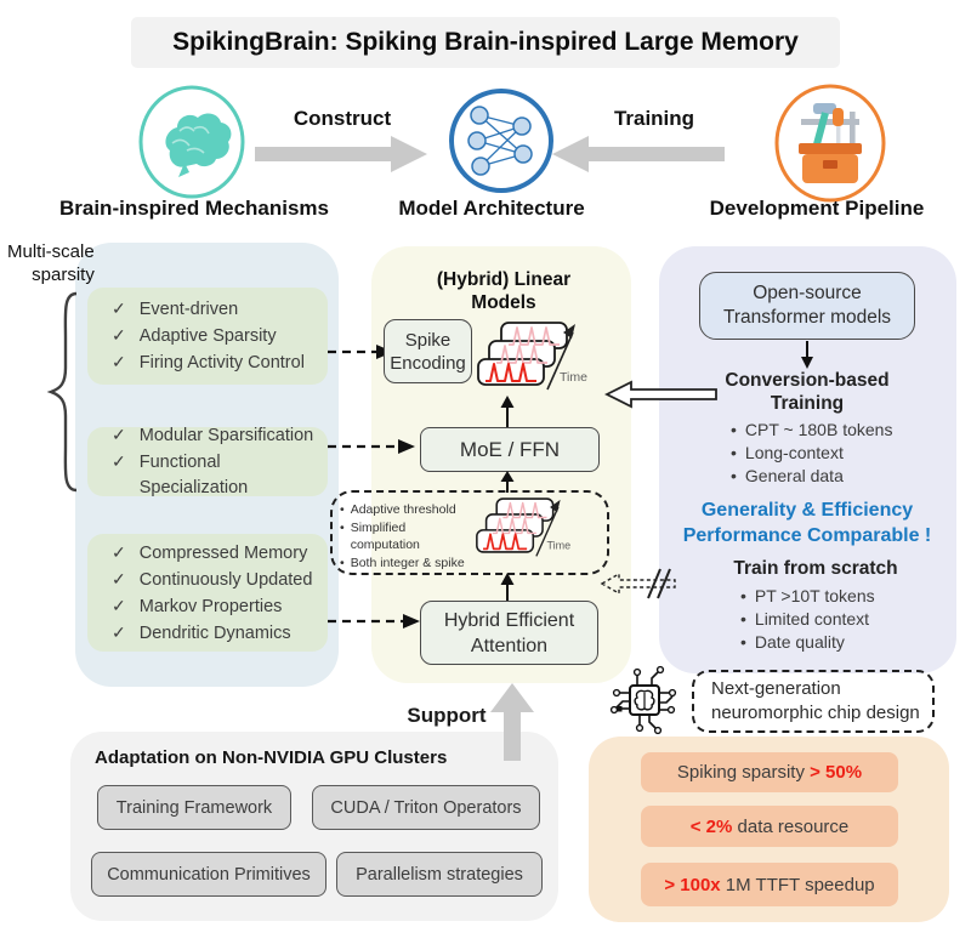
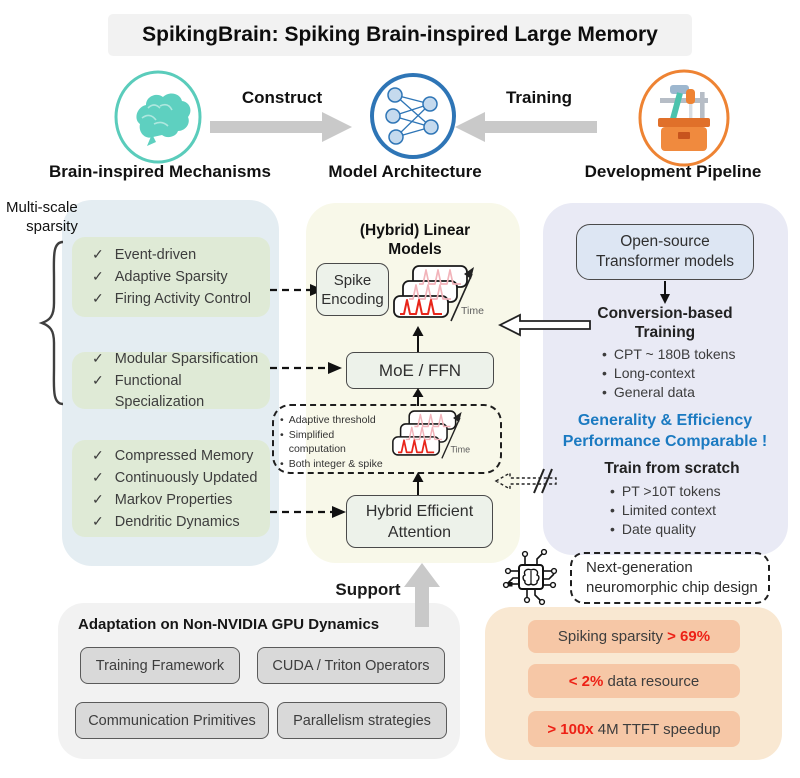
  SpikingBrain: Spiking Brain-inspired Large Memory
  Construct
  Training
  Brain-inspired Mechanisms
  Model Architecture
  Development Pipeline
  Multi-scale
  sparsity
  ✓
  Event-driven
  ✓
  Adaptive Sparsity
  ✓
  Firing Activity Control
  ✓
  Modular Sparsification
  ✓
  Functional Specialization
  ✓
  Compressed Memory
  ✓
  Continuously Updated
  ✓
  Markov Properties
  ✓
  Dendritic Dynamics
  (Hybrid) Linear
  Models
  Spike
  Encoding
  Time
  MoE / FFN
  •
  Adaptive threshold
  •
  Simplified computation
  •
  Both integer & spike
  Time
  Hybrid Efficient
  Attention
  Support
  Open-source
  Transformer models
  Conversion-based
  Training
  •
  CPT ~ 180B tokens
  •
  Long-context
  •
  General data
  Generality & Efficiency
  Performance Comparable !
  Train from scratch
  •
  PT >10T tokens
  •
  Limited context
  •
  Date quality
  Next-generation
  neuromorphic chip design
- Adaptation on Non-NVIDIA GPU Clusters
+ Adaptation on Non-NVIDIA GPU Dynamics
  Training Framework
  CUDA / Triton Operators
  Communication Primitives
  Parallelism strategies
- Spiking sparsity > 50%
+ Spiking sparsity > 69%
  < 2% data resource
- > 100x 1M TTFT speedup
+ > 100x 4M TTFT speedup
